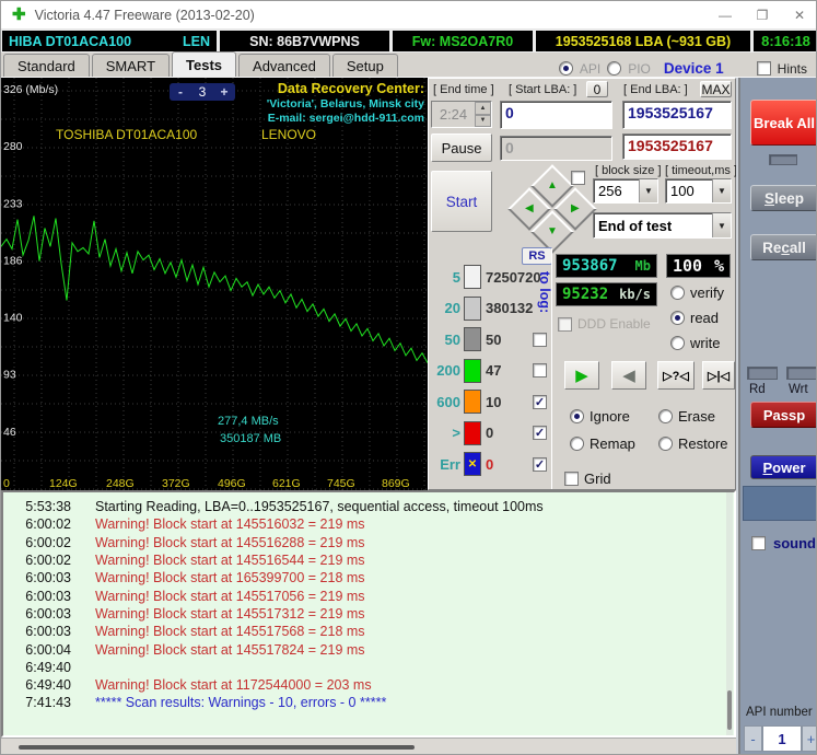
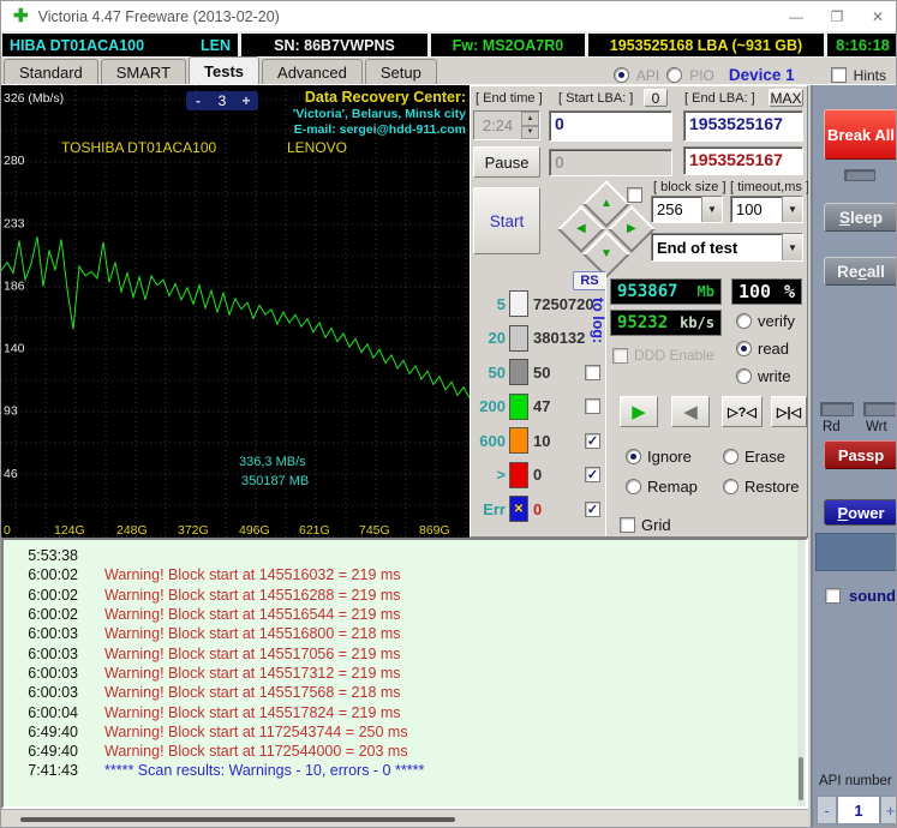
  ✚
  Victoria 4.47 Freeware (2013-02-20)
  —
  ❐
  ✕
  HIBA DT01ACA100
  LEN
  SN: 86B7VWPNS
  Fw: MS2OA7R0
  1953525168 LBA (~931 GB)
  8:16:18
  Standard
  SMART
  Tests
  Advanced
  Setup
  API
  PIO
  Device 1
  Hints
  326 (Mb/s)
  280
  233
  186
  140
  93
  46
  0
  124G
  248G
  372G
  496G
  621G
  745G
  869G
  TOSHIBA DT01ACA100
  LENOVO
  Data Recovery Center:
  'Victoria', Belarus, Minsk city
  E-mail: sergei@hdd-911.com
- 277,4 MB/s
+ 336,3 MB/s
  350187 MB
  -
  3
  +
  [ End time ]
  [ Start LBA: ]
  0
  [ End LBA: ]
  MAX
  2:24
  0
  1953525167
  Pause
  0
  1953525167
  Start
  [ block size ]
  256
  ▼
  [ timeout,ms
  100
  ▼
  End of test
  ▼
  RS
  5
  7250720
  20
  380132
  50
  50
  200
  47
  600
  10
  ✓
  >
  0
  ✓
  Err
  ✕
  0
  ✓
  953867
  Mb
  100
  %
  95232
  kb/s
  DDD Enable
  verify
  read
  write
  ▶
  ◀
  ▷?◁
  ▷|◁
  Ignore
  Erase
  Remap
  Restore
  Grid
  Break All
  Sleep
  Recall
  Rd
  Wrt
  Passp
  Power
  sound
  API number
  -
  1
  +
  5:53:38
- Starting Reading, LBA=0..1953525167, sequential access, timeout 100ms
  6:00:02
  Warning! Block start at 145516032 = 219 ms
  6:00:02
  Warning! Block start at 145516288 = 219 ms
  6:00:02
  Warning! Block start at 145516544 = 219 ms
  6:00:03
- Warning! Block start at 165399700 = 218 ms
+ Warning! Block start at 145516800 = 218 ms
  6:00:03
  Warning! Block start at 145517056 = 219 ms
  6:00:03
  Warning! Block start at 145517312 = 219 ms
  6:00:03
  Warning! Block start at 145517568 = 218 ms
  6:00:04
  Warning! Block start at 145517824 = 219 ms
  6:49:40
+ Warning! Block start at 1172543744 = 250 ms
  6:49:40
  Warning! Block start at 1172544000 = 203 ms
  7:41:43
  ***** Scan results: Warnings - 10, errors - 0 *****
